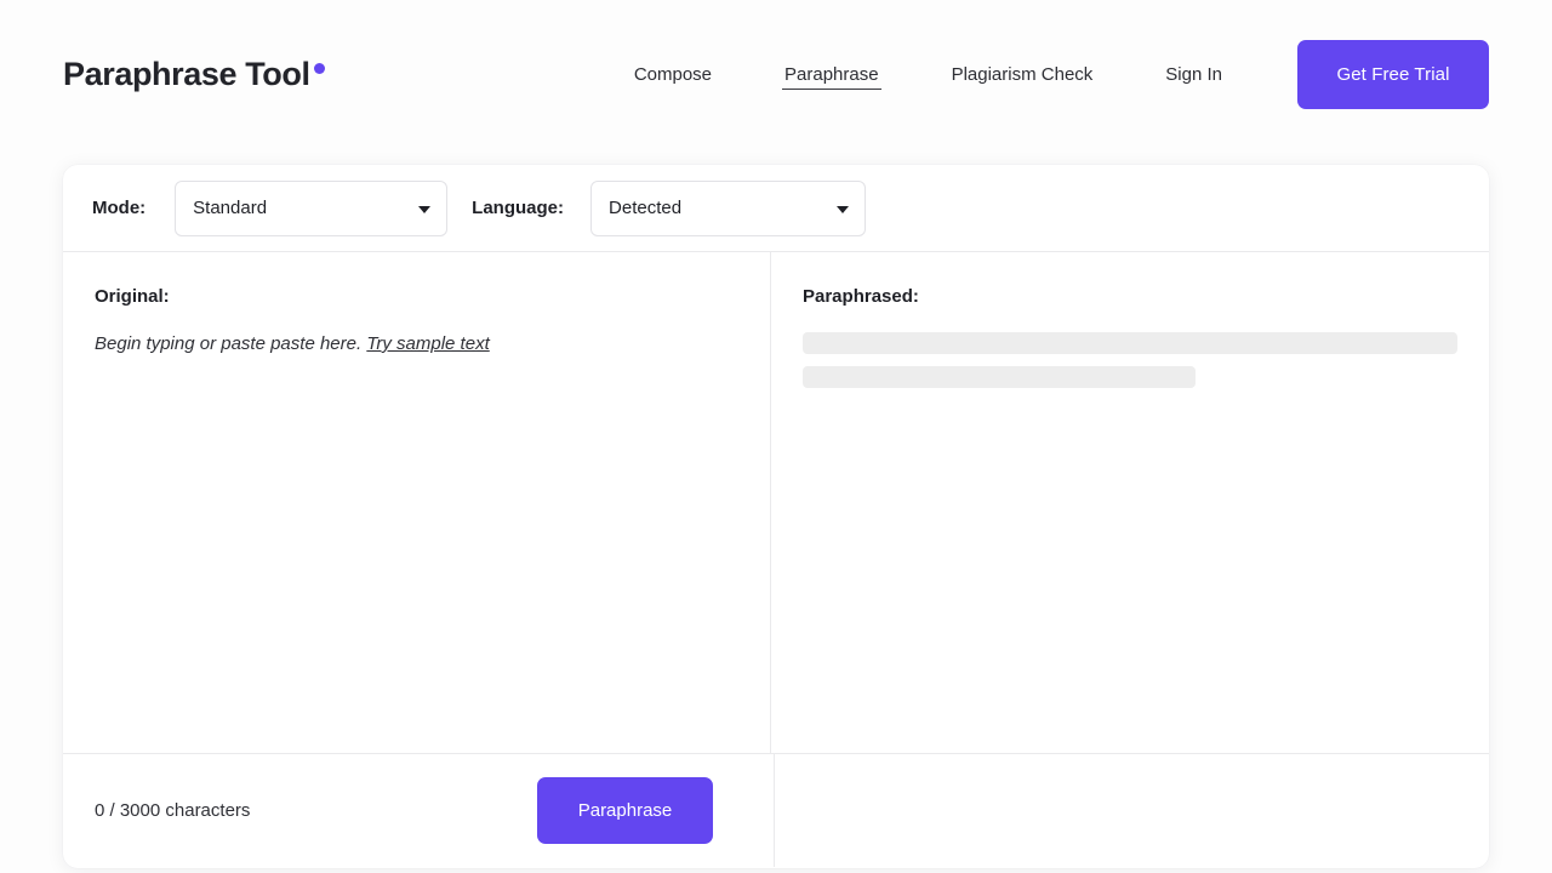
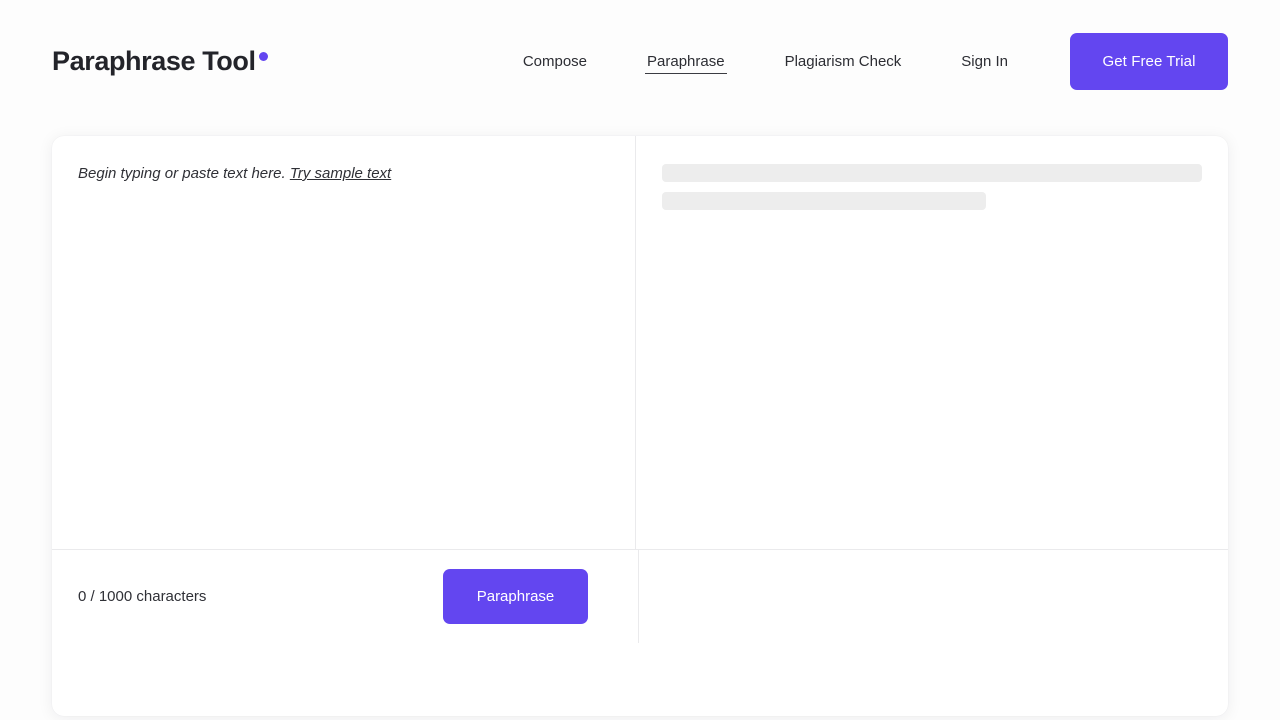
  Paraphrase Tool
  Compose
  Paraphrase
  Plagiarism Check
  Sign In
  Get Free Trial
- Mode:
- Standard
- Language:
- Detected
- Original:
- Begin typing or paste paste here. Try sample text
+ Begin typing or paste text here. Try sample text
- Paraphrased:
- 0 / 3000 characters
+ 0 / 1000 characters
  Paraphrase
